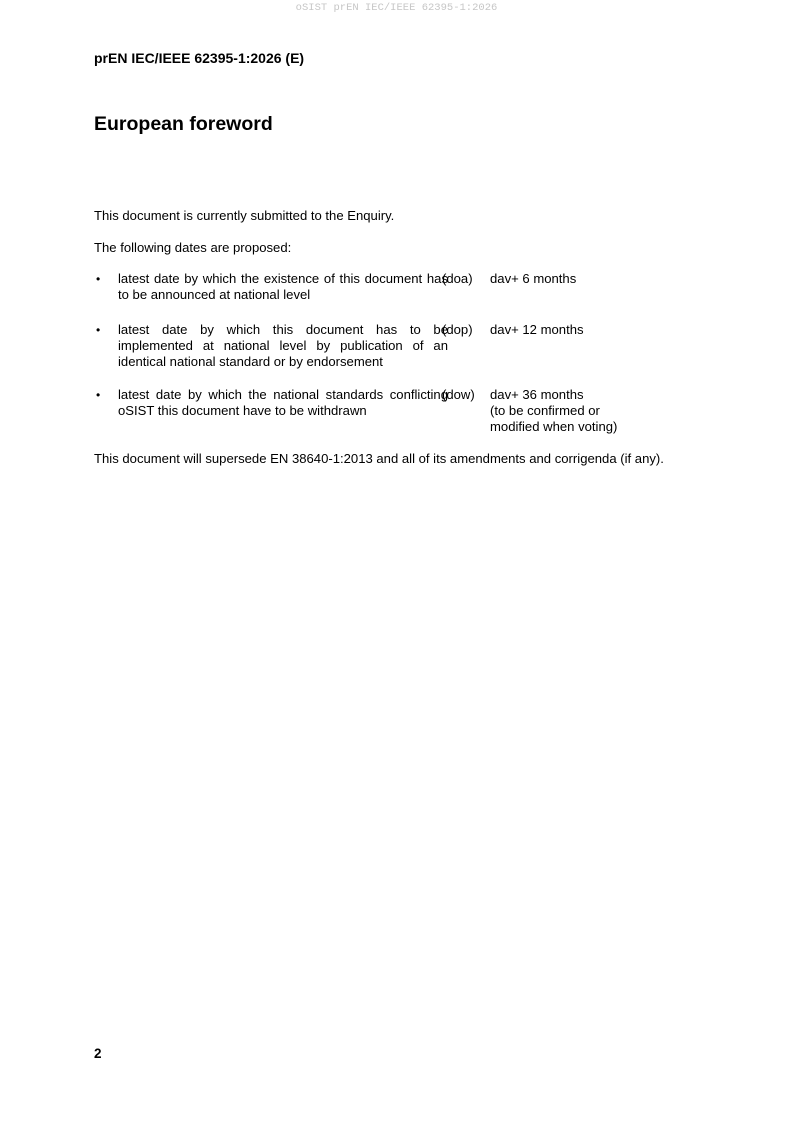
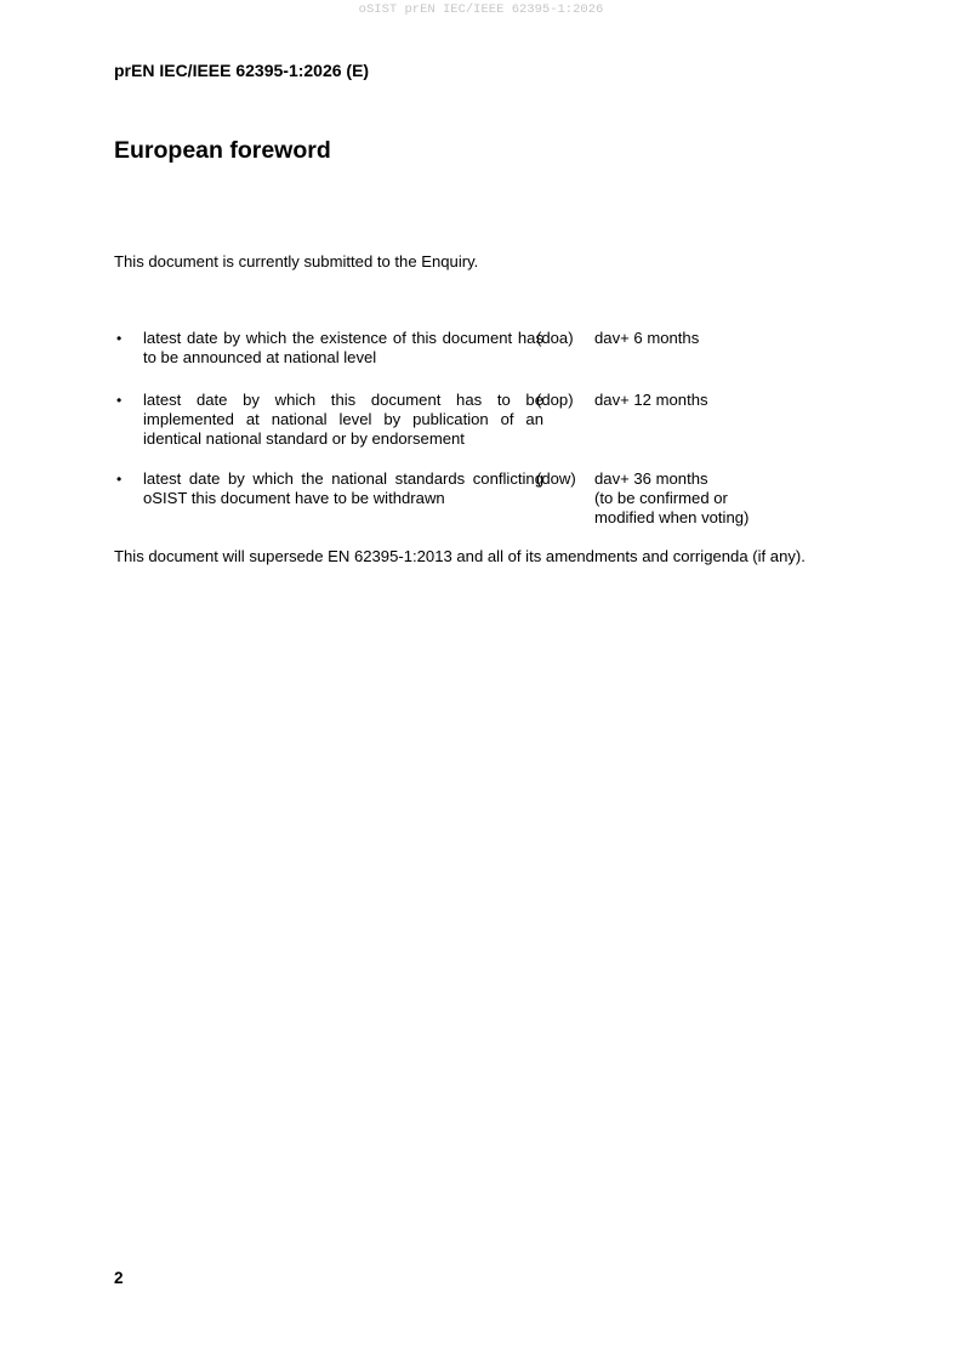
  oSIST prEN IEC/IEEE 62395-1:2026
  prEN IEC/IEEE 62395-1:2026 (E)
  European foreword
  This document is currently submitted to the Enquiry.
- The following dates are proposed:
  •
  latest date by which the existence of this document has to be announced at national level
  (doa)
  dav+ 6 months
  •
  latest date by which this document has to be implemented at national level by publication of an identical national standard or by endorsement
  (dop)
  dav+ 12 months
  •
  latest date by which the national standards conflicting oSIST this document have to be withdrawn
  (dow)
  dav+ 36 months
  (to be confirmed or
  modified when voting)
- This document will supersede EN 38640-1:2013 and all of its amendments and corrigenda (if any).
+ This document will supersede EN 62395-1:2013 and all of its amendments and corrigenda (if any).
  2
